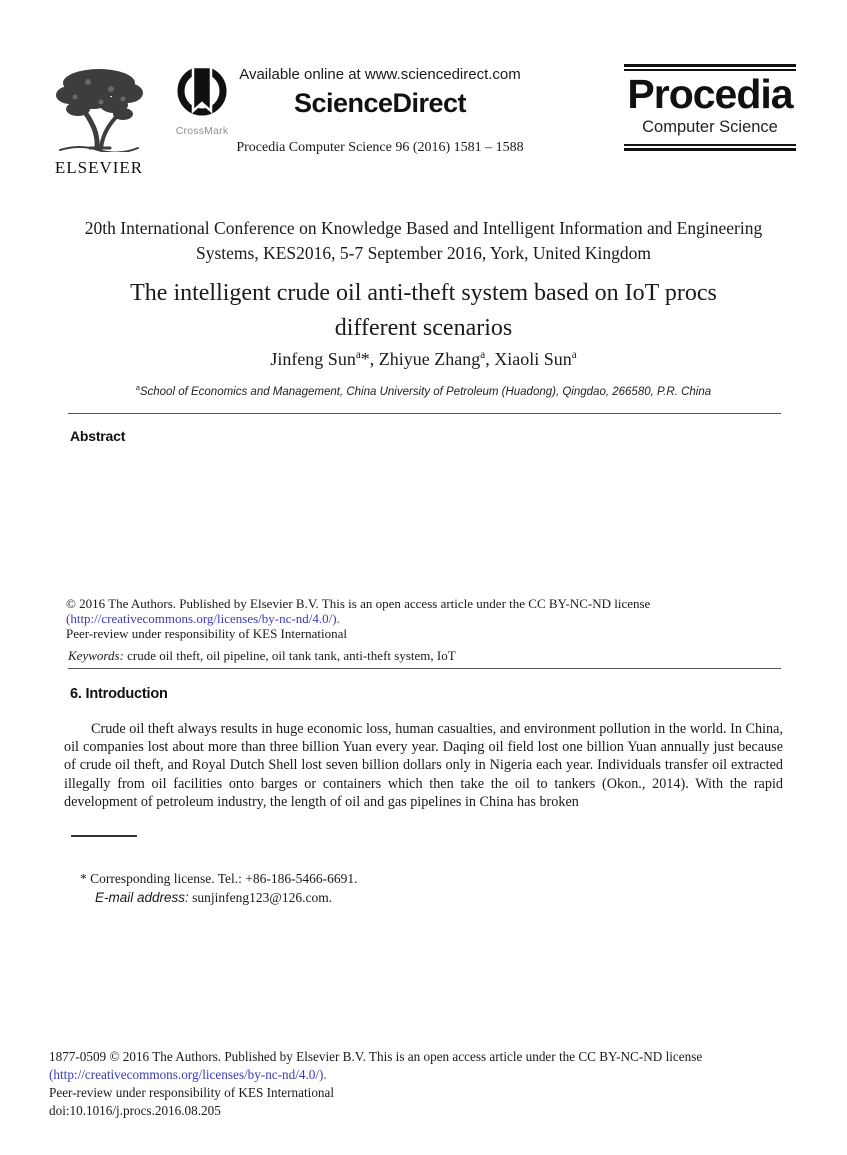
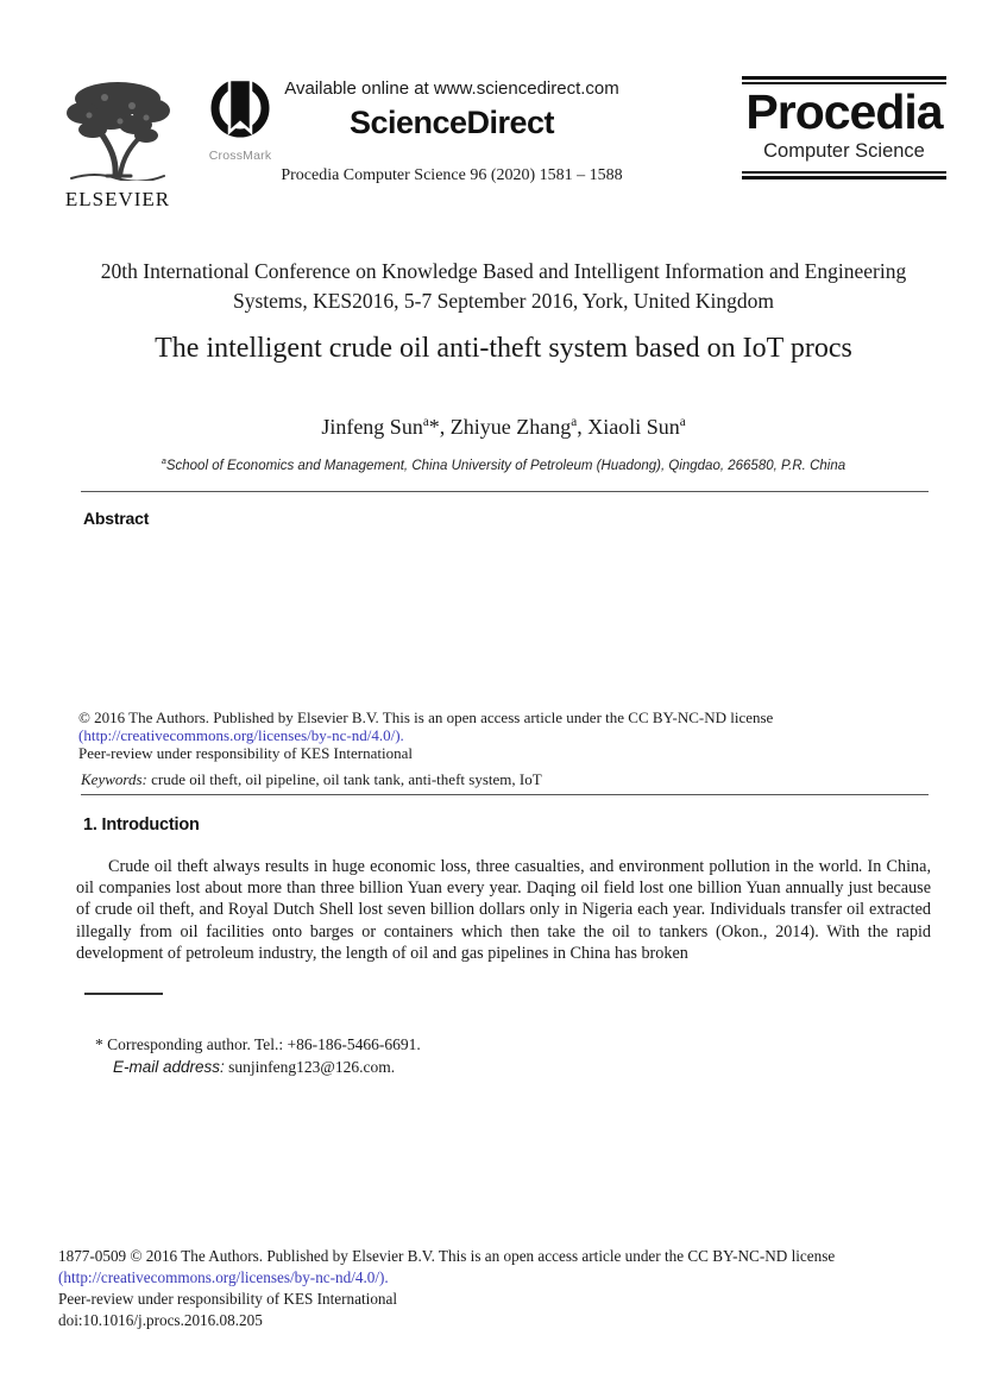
  ELSEVIER
  CrossMark
  Available online at www.sciencedirect.com
  ScienceDirect
- Procedia Computer Science 96 (2016) 1581 – 1588
+ Procedia Computer Science 96 (2020) 1581 – 1588
  Procedia
  Computer Science
  20th International Conference on Knowledge Based and Intelligent Information and Engineering Systems, KES2016, 5-7 September 2016, York, United Kingdom
  The intelligent crude oil anti-theft system based on IoT procs
- different scenarios
  Jinfeng Suna*, Zhiyue Zhanga, Xiaoli Suna
  aSchool of Economics and Management, China University of Petroleum (Huadong), Qingdao, 266580, P.R. China
  Abstract
  © 2016 The Authors. Published by Elsevier B.V. This is an open access article under the CC BY-NC-ND license
  (http://creativecommons.org/licenses/by-nc-nd/4.0/).
  Peer-review under responsibility of KES International
  Keywords: crude oil theft, oil pipeline, oil tank tank, anti-theft system, IoT
- 6. Introduction
+ 1. Introduction
- Crude oil theft always results in huge economic loss, human casualties, and environment pollution in the world. In China, oil companies lost about more than three billion Yuan every year. Daqing oil field lost one billion Yuan annually just because of crude oil theft, and Royal Dutch Shell lost seven billion dollars only in Nigeria each year. Individuals transfer oil extracted illegally from oil facilities onto barges or containers which then take the oil to tankers (Okon., 2014). With the rapid development of petroleum industry, the length of oil and gas pipelines in China has broken
+ Crude oil theft always results in huge economic loss, three casualties, and environment pollution in the world. In China, oil companies lost about more than three billion Yuan every year. Daqing oil field lost one billion Yuan annually just because of crude oil theft, and Royal Dutch Shell lost seven billion dollars only in Nigeria each year. Individuals transfer oil extracted illegally from oil facilities onto barges or containers which then take the oil to tankers (Okon., 2014). With the rapid development of petroleum industry, the length of oil and gas pipelines in China has broken
- * Corresponding license. Tel.: +86-186-5466-6691.
+ * Corresponding author. Tel.: +86-186-5466-6691.
  E-mail address: sunjinfeng123@126.com.
  1877-0509 © 2016 The Authors. Published by Elsevier B.V. This is an open access article under the CC BY-NC-ND license
  (http://creativecommons.org/licenses/by-nc-nd/4.0/).
  Peer-review under responsibility of KES International
  doi:10.1016/j.procs.2016.08.205
